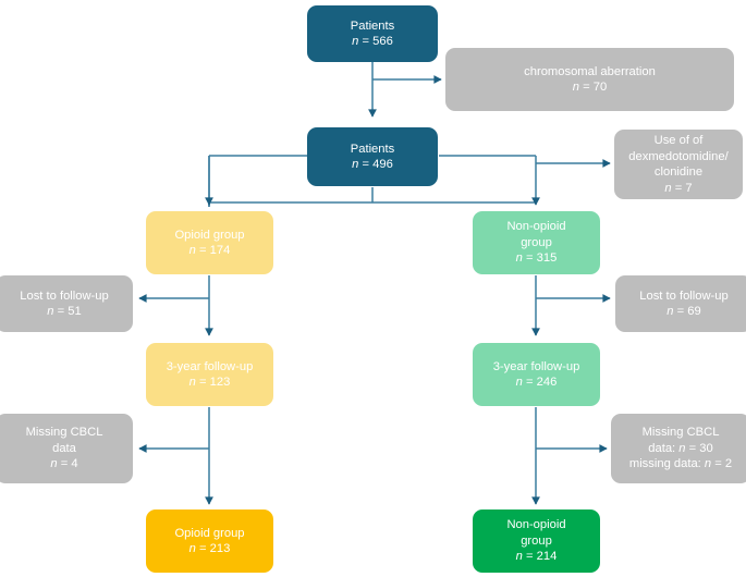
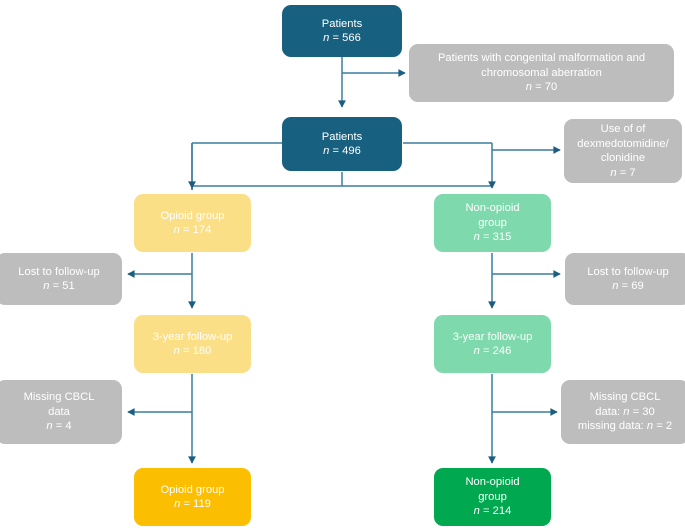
  Patients
  n = 566
+ Patients with congenital malformation and
  chromosomal aberration
  n = 70
  Patients
  n = 496
  Use of of
  dexmedotomidine/
  clonidine
  n = 7
  Opioid group
  n = 174
  Non-opioid
  group
  n = 315
  Lost to follow-up
  n = 51
  Lost to follow-up
  n = 69
  3-year follow-up
- n = 123
+ n = 180
  3-year follow-up
  n = 246
  Missing CBCL
  data
  n = 4
  Missing CBCL
  data: n = 30
  missing data: n = 2
  Opioid group
- n = 213
+ n = 119
  Non-opioid
  group
  n = 214
